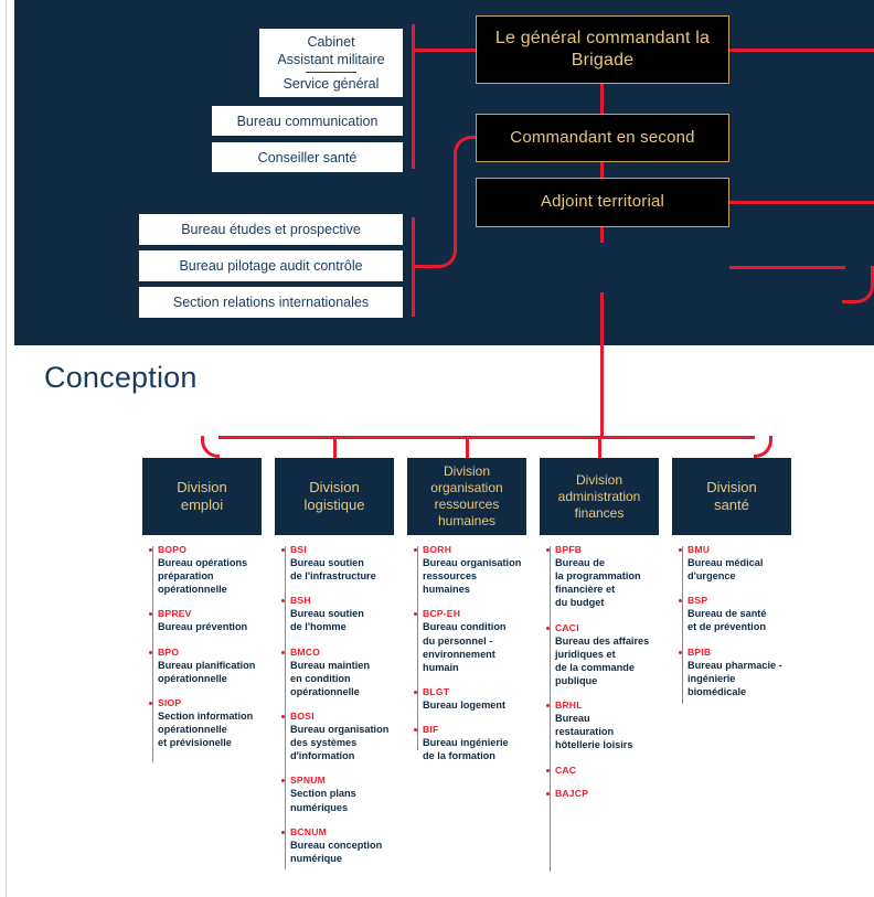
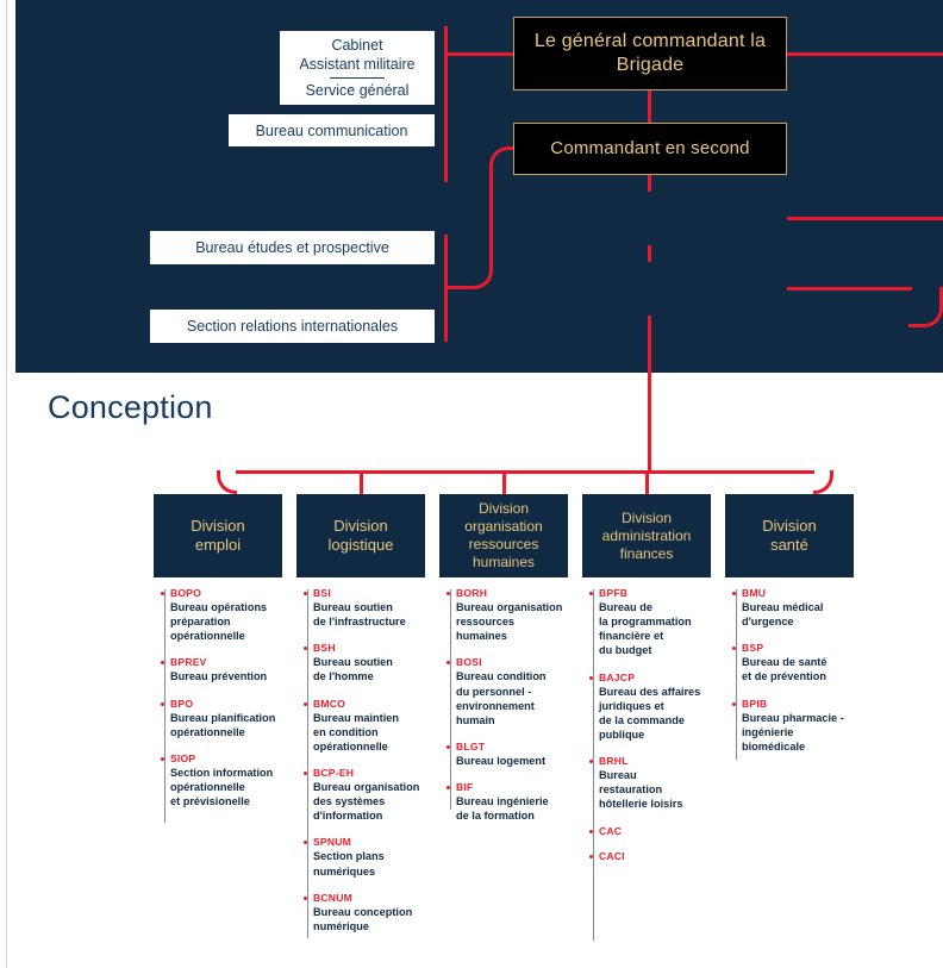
  Cabinet
  Assistant militaire
  Service général
  Bureau communication
- Conseiller santé
  Bureau études et prospective
- Bureau pilotage audit contrôle
  Section relations internationales
  Le général commandant la Brigade
  Commandant en second
- Adjoint territorial
  Conception
  Division
  emploi
  BOPO
  Bureau opérations
  préparation
  opérationnelle
  BPREV
  Bureau prévention
  BPO
  Bureau planification
  opérationnelle
  SIOP
  Section information
  opérationnelle
  et prévisionelle
  Division
  logistique
  BSI
  Bureau soutien
  de l'infrastructure
  BSH
  Bureau soutien
  de l'homme
  BMCO
  Bureau maintien
  en condition
  opérationnelle
- BOSI
+ BCP-EH
  Bureau organisation
  des systèmes
  d'information
  SPNUM
  Section plans
  numériques
  BCNUM
  Bureau conception
  numérique
  Division
  organisation
  ressources
  humaines
  BORH
  Bureau organisation
  ressources humaines
- BCP-EH
+ BOSI
  Bureau condition
  du personnel -
  environnement
  humain
  BLGT
  Bureau logement
  BIF
  Bureau ingénierie
  de la formation
  Division
  administration
  finances
  BPFB
  Bureau de
  la programmation
  financière et
  du budget
- CACI
+ BAJCP
  Bureau des affaires
  juridiques et
  de la commande
  publique
  BRHL
  Bureau
  restauration
  hôtellerie loisirs
  CAC
- BAJCP
+ CACI
  Division
  santé
  BMU
  Bureau médical
  d'urgence
  BSP
  Bureau de santé
  et de prévention
  BPIB
  Bureau pharmacie -
  ingénierie
  biomédicale
